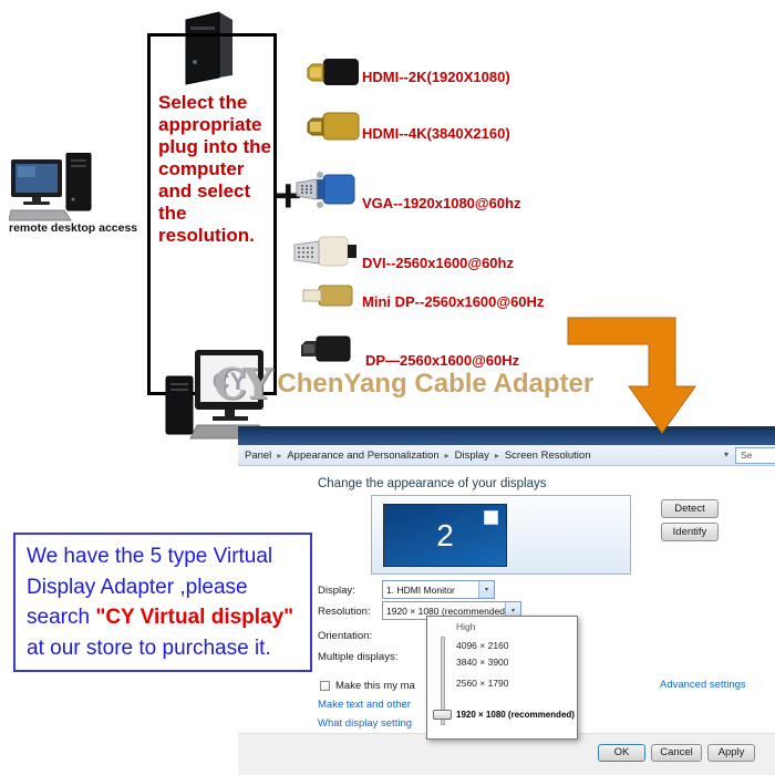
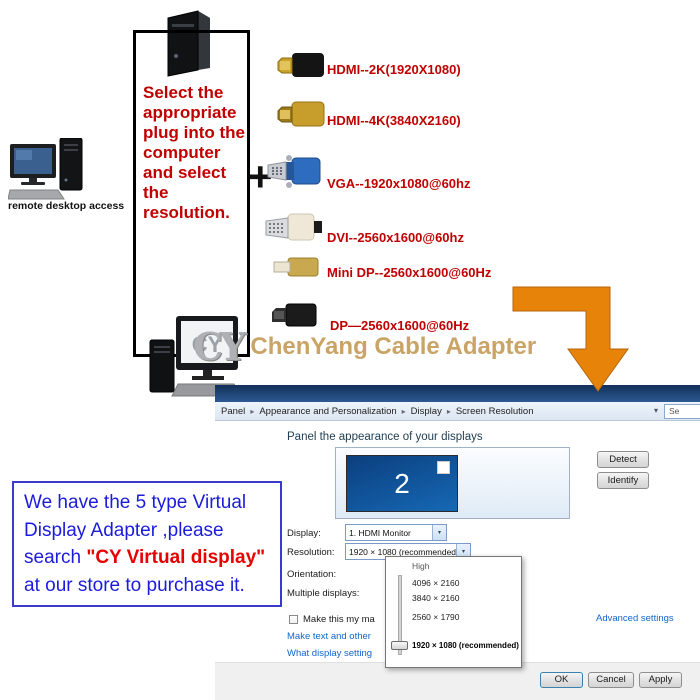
  Select the appropriate plug into the computer and select the resolution.
  remote desktop access
  +
  HDMI--2K(1920X1080)
  HDMI--4K(3840X2160)
  VGA--1920x1080@60hz
  DVI--2560x1600@60hz
  Mini DP--2560x1600@60Hz
  DP—2560x1600@60Hz
  CY
  CY
  ChenYang Cable Adapter
  We have the 5 type Virtual
  Display Adapter ,please
  search "CY Virtual display"
  at our store to purchase it.
  Panel
  ▸
  Appearance and Personalization
  ▸
  Display
  ▸
  Screen Resolution
  ▾
  Se
- Change the appearance of your displays
+ Panel the appearance of your displays
  2
  Detect
  Identify
  Display:
  1. HDMI Monitor
  Resolution:
  1920 × 1080 (recommended
  Orientation:
  Multiple displays:
  Make this my ma
  Advanced settings
  Make text and other
  What display setting
  High
  4096 × 2160
- 3840 × 3900
+ 3840 × 2160
  2560 × 1790
  1920 × 1080 (recommended)
  OK
  Cancel
  Apply
